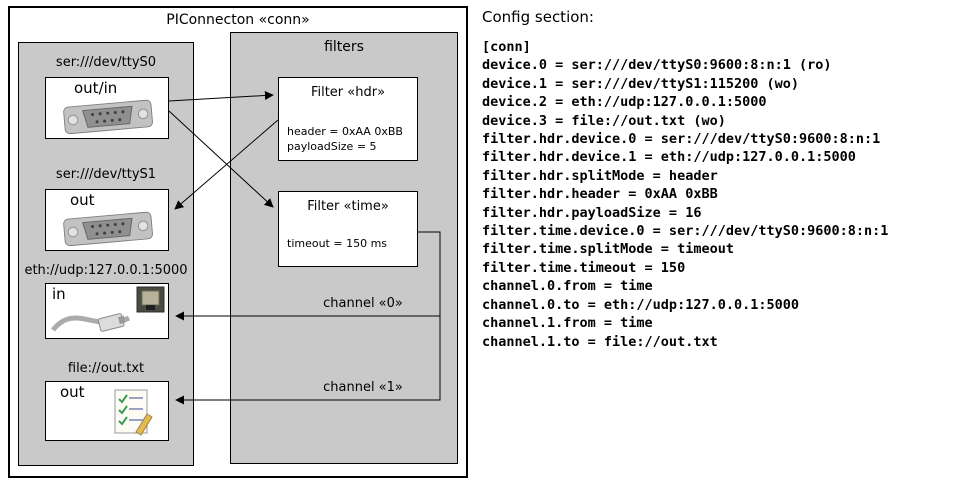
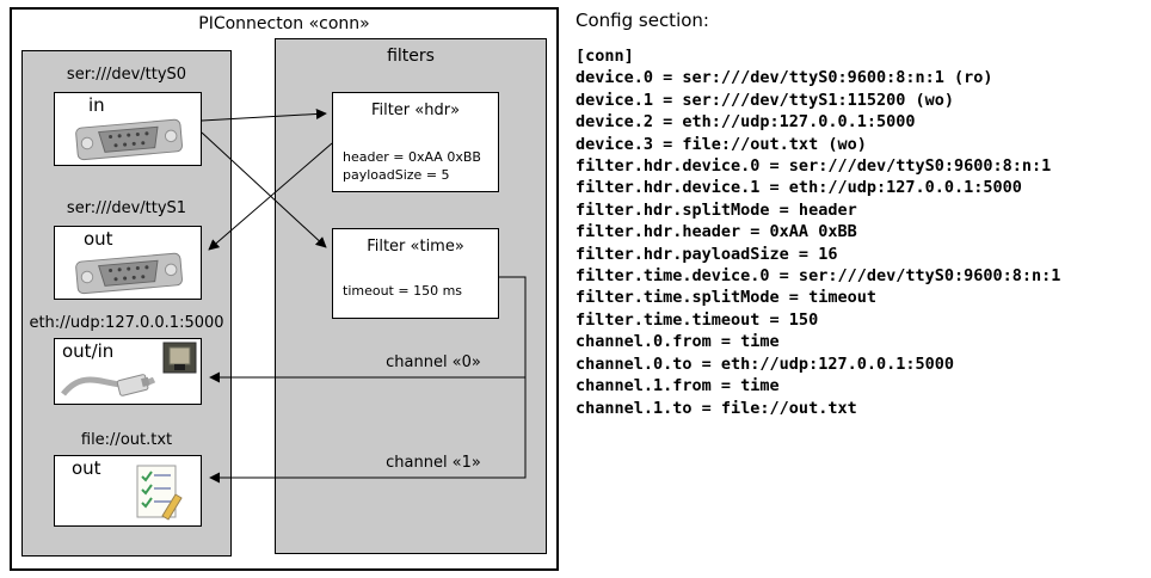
  PIConnecton «conn»
  ser:///dev/ttyS0
- out/in
+ in
  ser:///dev/ttyS1
  out
  eth://udp:127.0.0.1:5000
- in
+ out/in
  file://out.txt
  out
  filters
  Filter «hdr»
  header = 0xAA 0xBB
  payloadSize = 5
  Filter «time»
  timeout = 150 ms
  channel «0»
  channel «1»
  Config section:
  [conn]
  device.0 = ser:///dev/ttyS0:9600:8:n:1 (ro)
  device.1 = ser:///dev/ttyS1:115200 (wo)
  device.2 = eth://udp:127.0.0.1:5000
  device.3 = file://out.txt (wo)
  filter.hdr.device.0 = ser:///dev/ttyS0:9600:8:n:1
  filter.hdr.device.1 = eth://udp:127.0.0.1:5000
  filter.hdr.splitMode = header
  filter.hdr.header = 0xAA 0xBB
  filter.hdr.payloadSize = 16
  filter.time.device.0 = ser:///dev/ttyS0:9600:8:n:1
  filter.time.splitMode = timeout
  filter.time.timeout = 150
  channel.0.from = time
  channel.0.to = eth://udp:127.0.0.1:5000
  channel.1.from = time
  channel.1.to = file://out.txt
